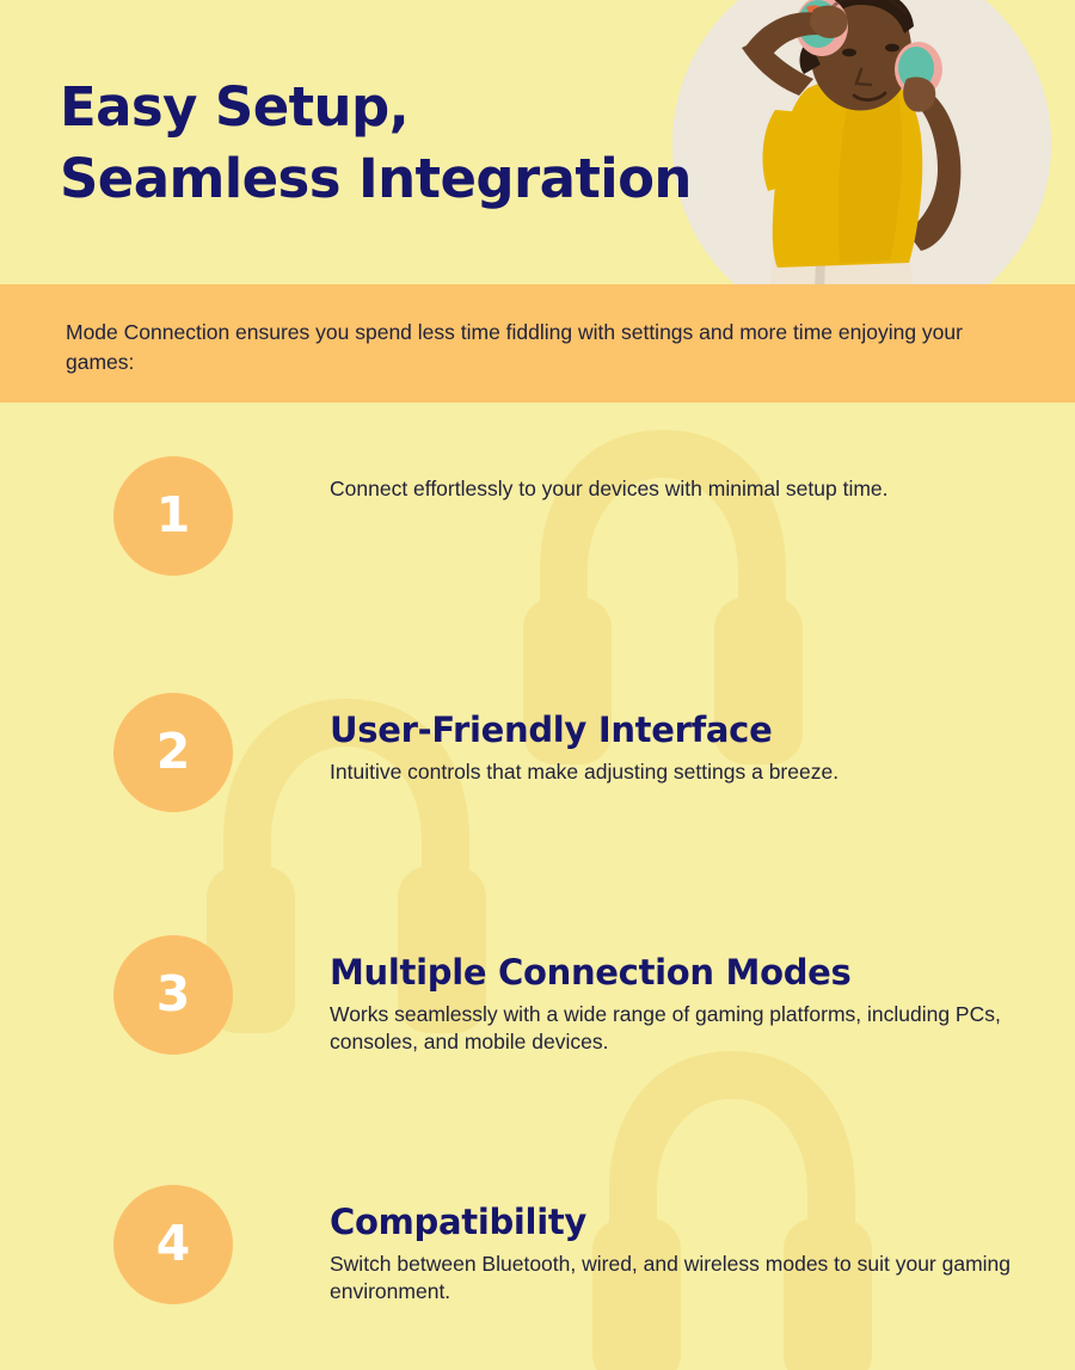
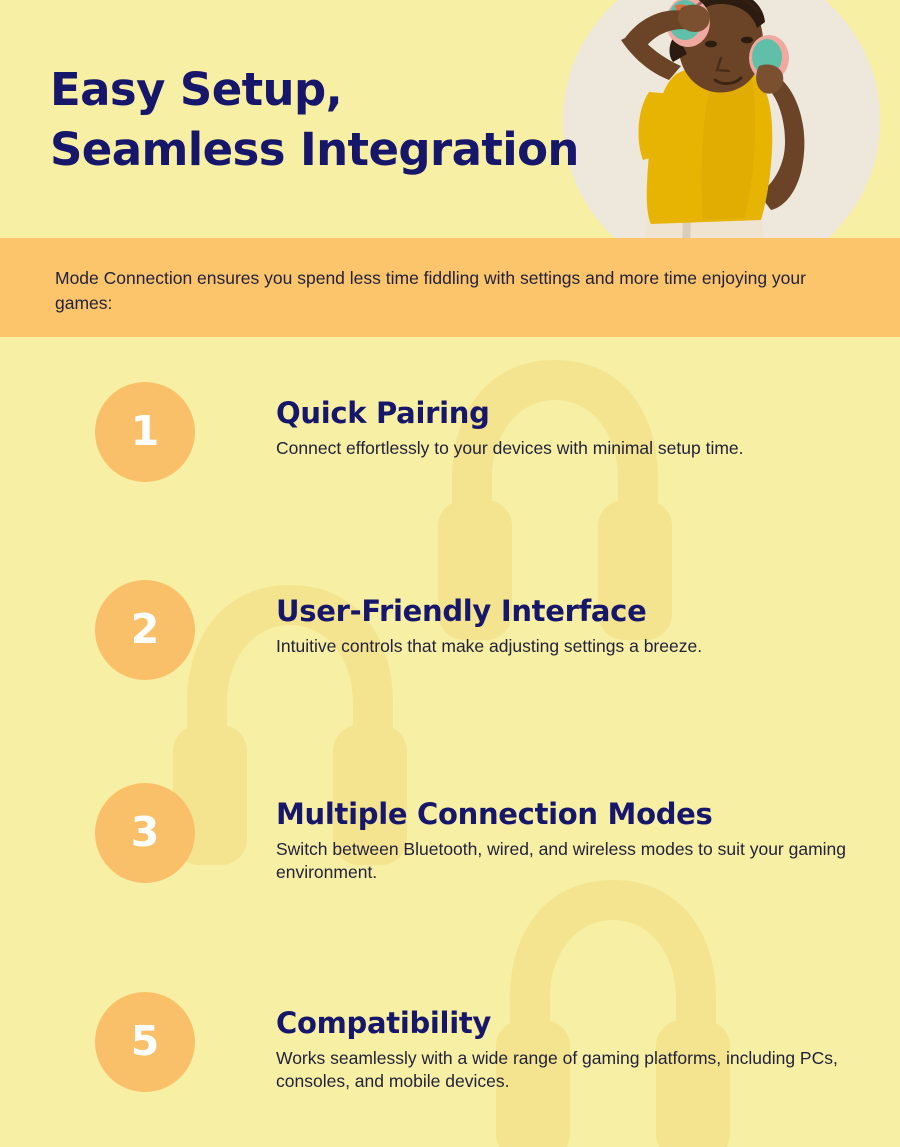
  Easy Setup,
  Seamless Integration
  Mode Connection ensures you spend less time fiddling with settings and more time enjoying your games:
  1
+ Quick Pairing
  Connect effortlessly to your devices with minimal setup time.
  2
  User-Friendly Interface
  Intuitive controls that make adjusting settings a breeze.
  3
  Multiple Connection Modes
- Works seamlessly with a wide range of gaming platforms, including PCs, consoles, and mobile devices.
+ Switch between Bluetooth, wired, and wireless modes to suit your gaming environment.
- 4
+ 5
  Compatibility
- Switch between Bluetooth, wired, and wireless modes to suit your gaming environment.
+ Works seamlessly with a wide range of gaming platforms, including PCs, consoles, and mobile devices.
